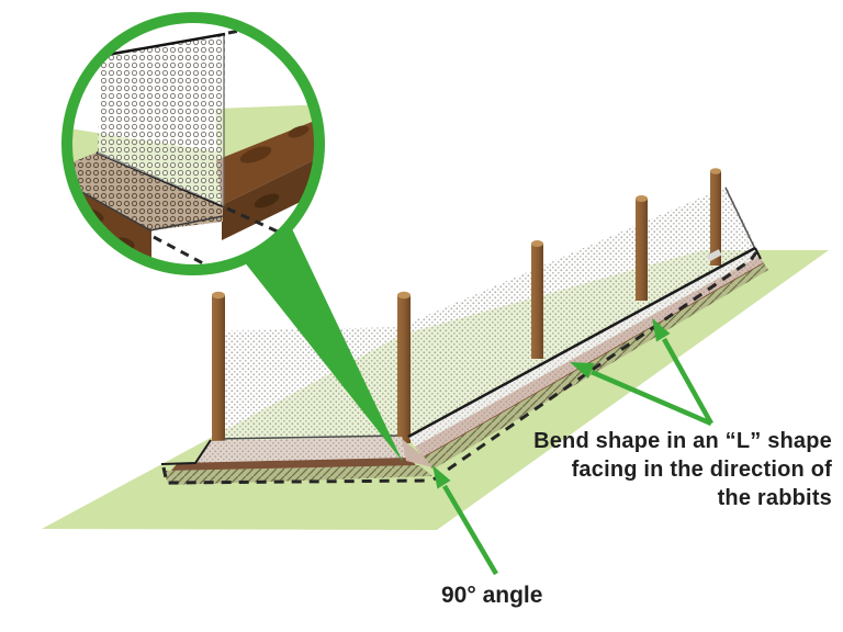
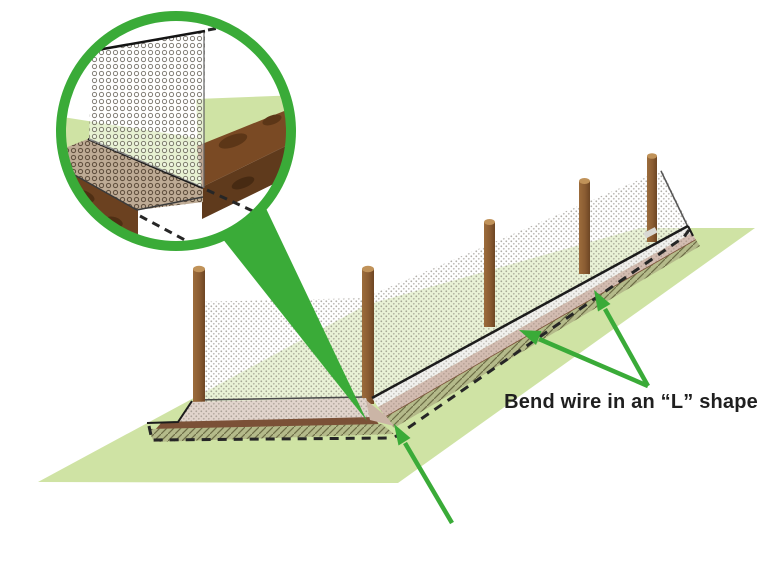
- Bend shape in an “L” shape
+ Bend wire in an “L” shape
- facing in the direction of
- the rabbits
- 90° angle
